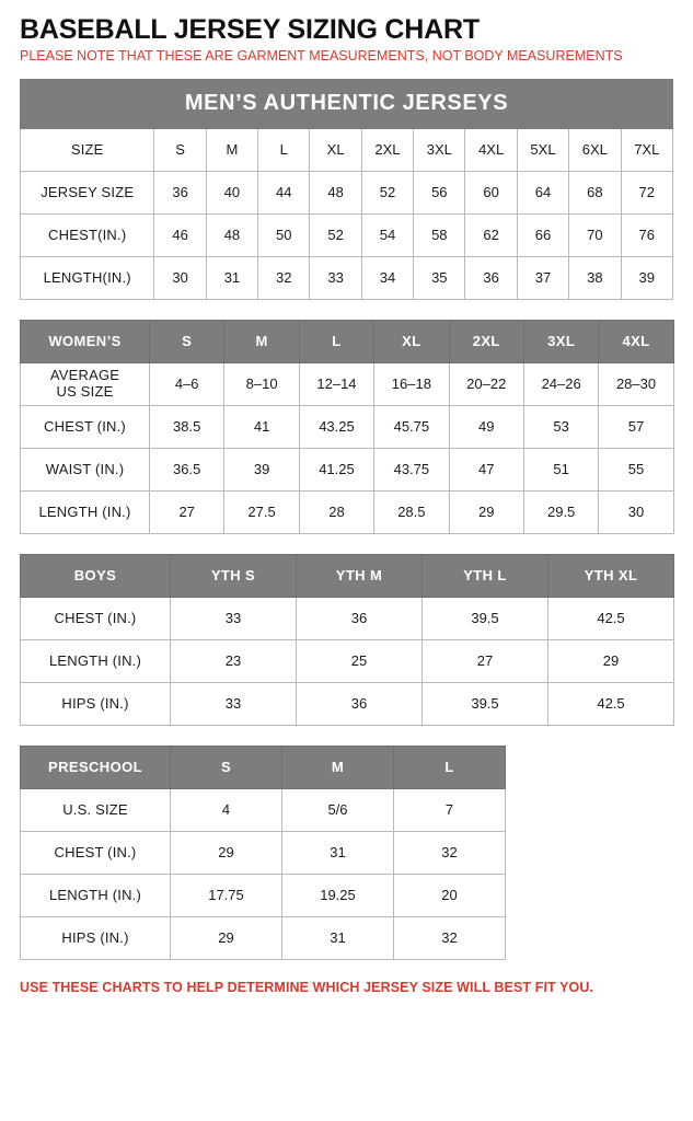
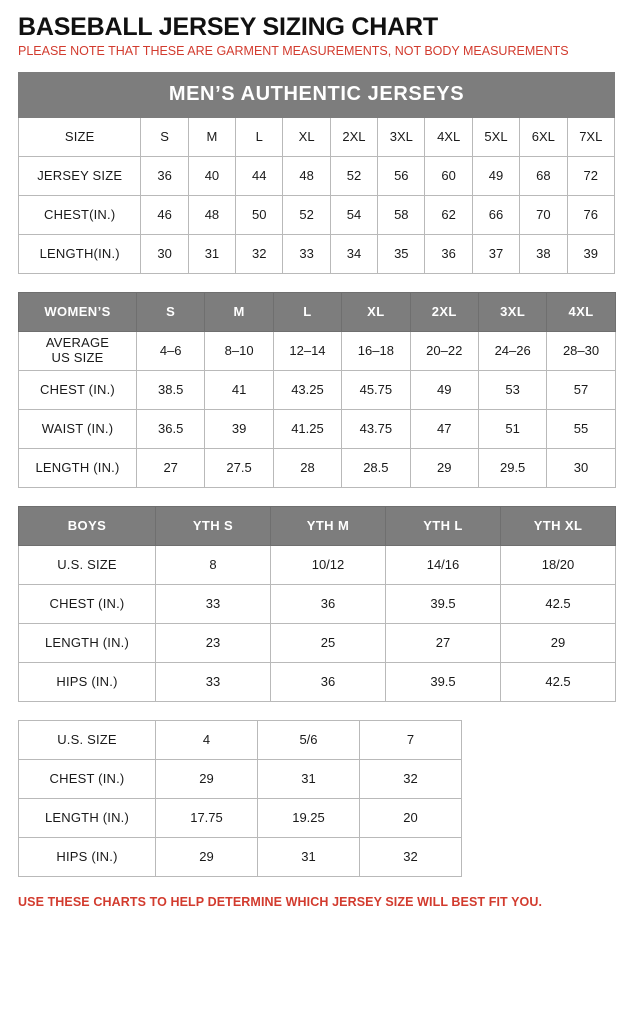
  BASEBALL JERSEY SIZING CHART
  PLEASE NOTE THAT THESE ARE GARMENT MEASUREMENTS, NOT BODY MEASUREMENTS
  MEN’S AUTHENTIC JERSEYS
  SIZE	S	M	L	XL	2XL	3XL	4XL	5XL	6XL	7XL
- JERSEY SIZE	36	40	44	48	52	56	60	64	68	72
+ JERSEY SIZE	36	40	44	48	52	56	60	49	68	72
  CHEST(IN.)	46	48	50	52	54	58	62	66	70	76
  LENGTH(IN.)	30	31	32	33	34	35	36	37	38	39
  WOMEN’S	S	M	L	XL	2XL	3XL	4XL
  AVERAGE US SIZE	4–6	8–10	12–14	16–18	20–22	24–26	28–30
  CHEST (IN.)	38.5	41	43.25	45.75	49	53	57
  WAIST (IN.)	36.5	39	41.25	43.75	47	51	55
  LENGTH (IN.)	27	27.5	28	28.5	29	29.5	30
  BOYS	YTH S	YTH M	YTH L	YTH XL
+ U.S. SIZE	8	10/12	14/16	18/20
  CHEST (IN.)	33	36	39.5	42.5
  LENGTH (IN.)	23	25	27	29
  HIPS (IN.)	33	36	39.5	42.5
- PRESCHOOL	S	M	L
  U.S. SIZE	4	5/6	7
  CHEST (IN.)	29	31	32
  LENGTH (IN.)	17.75	19.25	20
  HIPS (IN.)	29	31	32
  USE THESE CHARTS TO HELP DETERMINE WHICH JERSEY SIZE WILL BEST FIT YOU.
